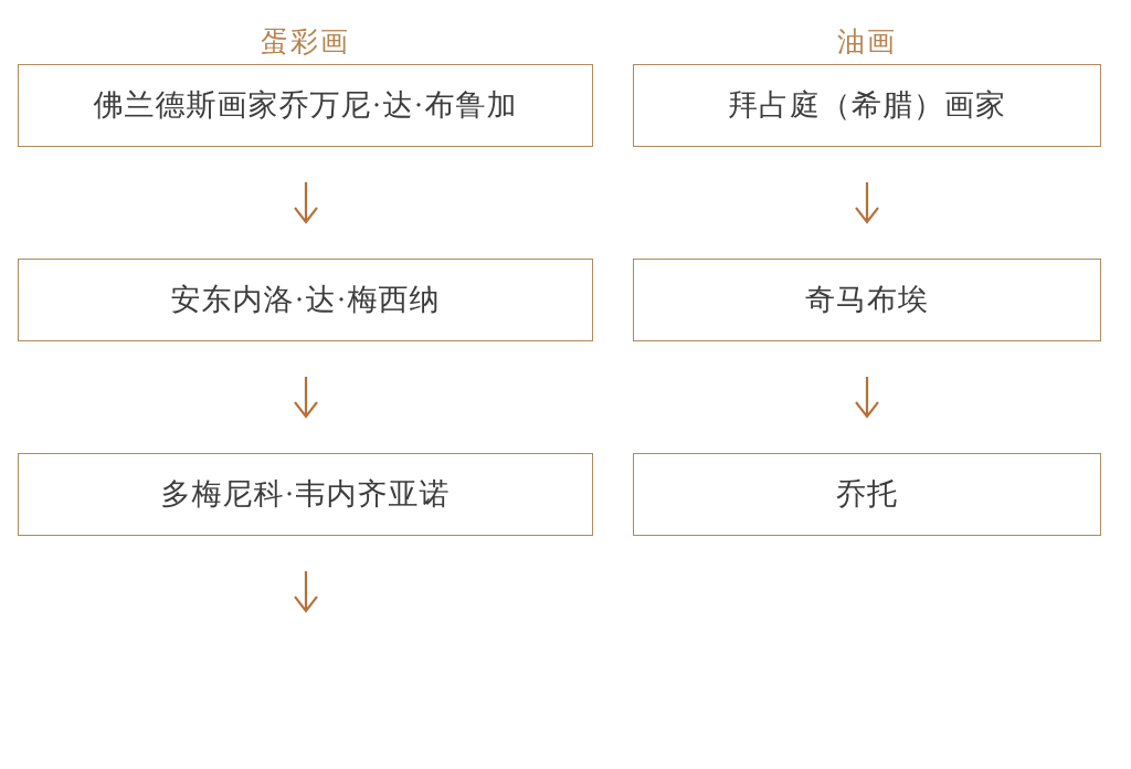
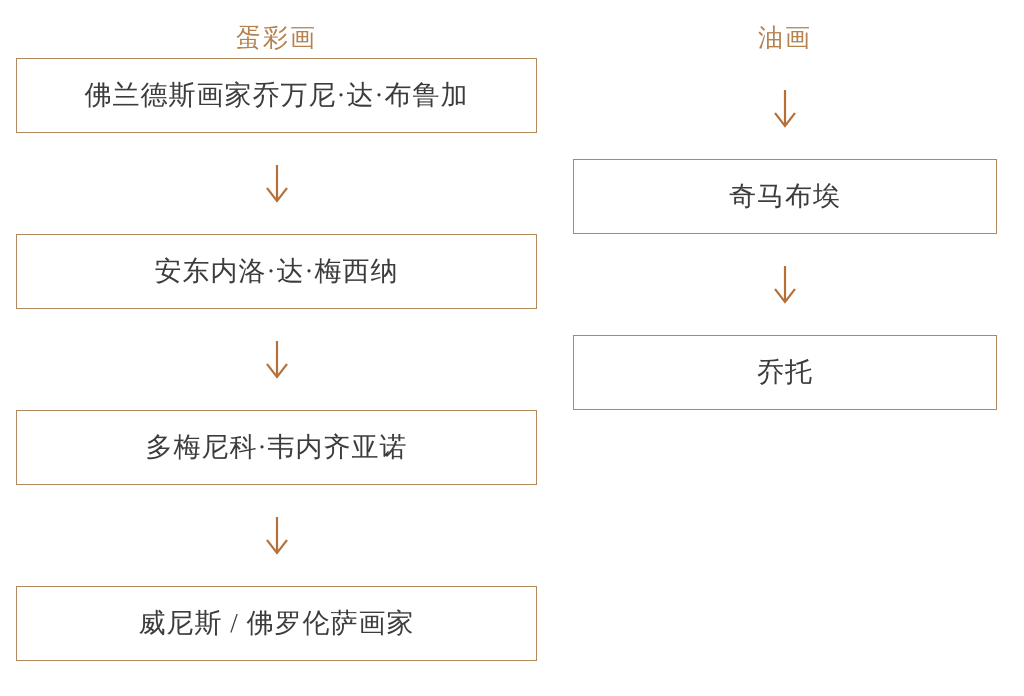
  蛋彩画
  佛兰德斯画家乔万尼·达·布鲁加
  安东内洛·达·梅西纳
  多梅尼科·韦内齐亚诺
+ 威尼斯 / 佛罗伦萨画家
  油画
- 拜占庭（希腊）画家
  奇马布埃
  乔托
